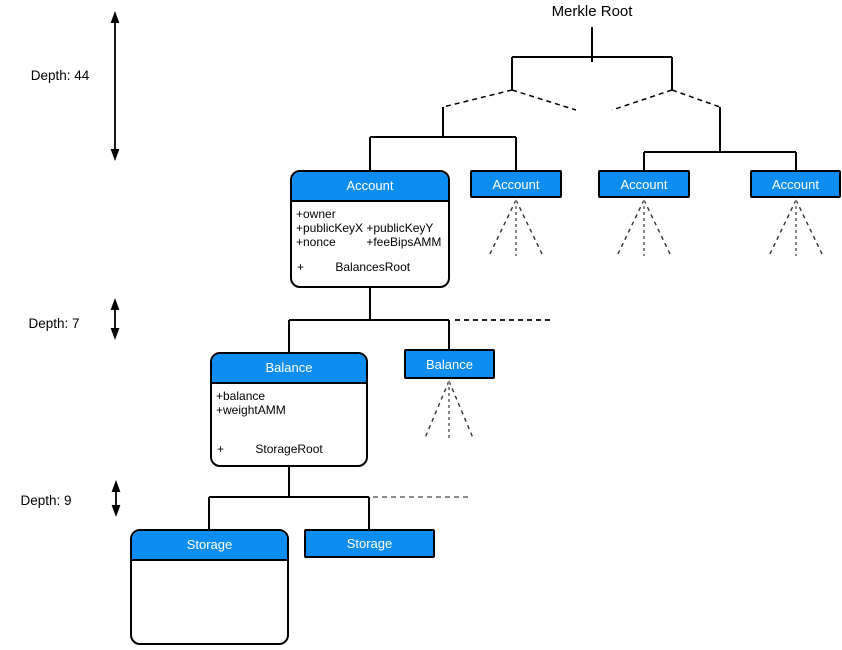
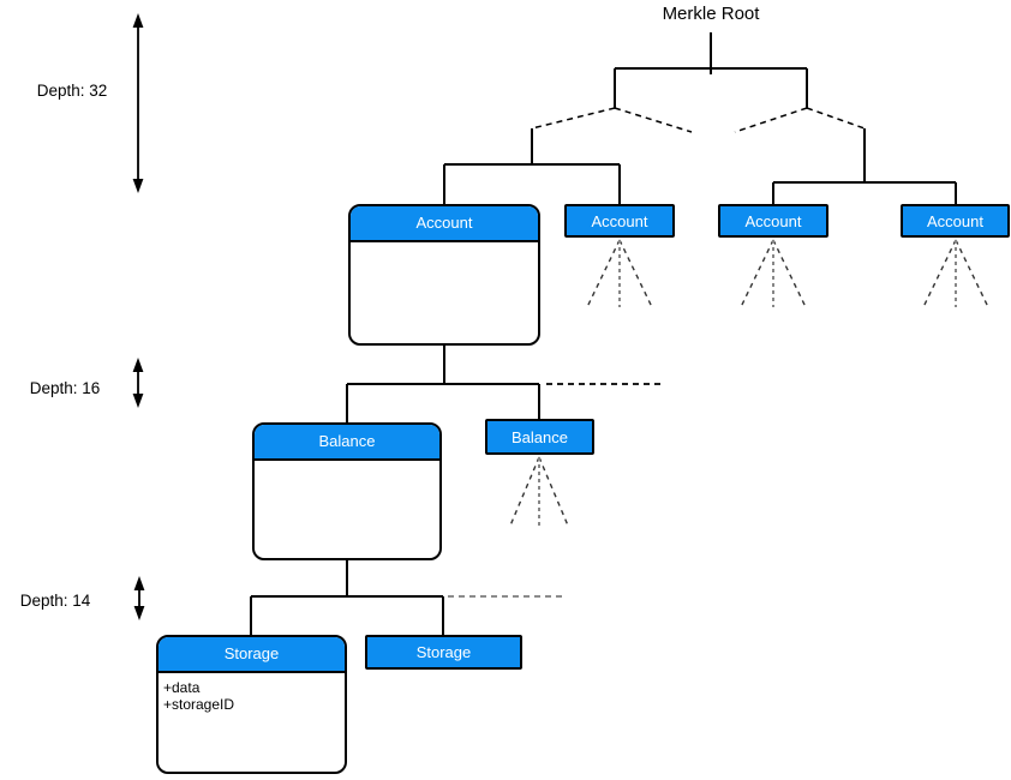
  Merkle Root
- Depth: 44
+ Depth: 32
- Depth: 7
+ Depth: 16
- Depth: 9
+ Depth: 14
  Account
- +owner
- +publicKeyX +publicKeyY
- +nonce +feeBipsAMM
- + BalancesRoot
  Account
  Account
  Account
  Balance
- +balance
- +weightAMM
- + StorageRoot
  Balance
  Storage
+ +data
+ +storageID
  Storage
